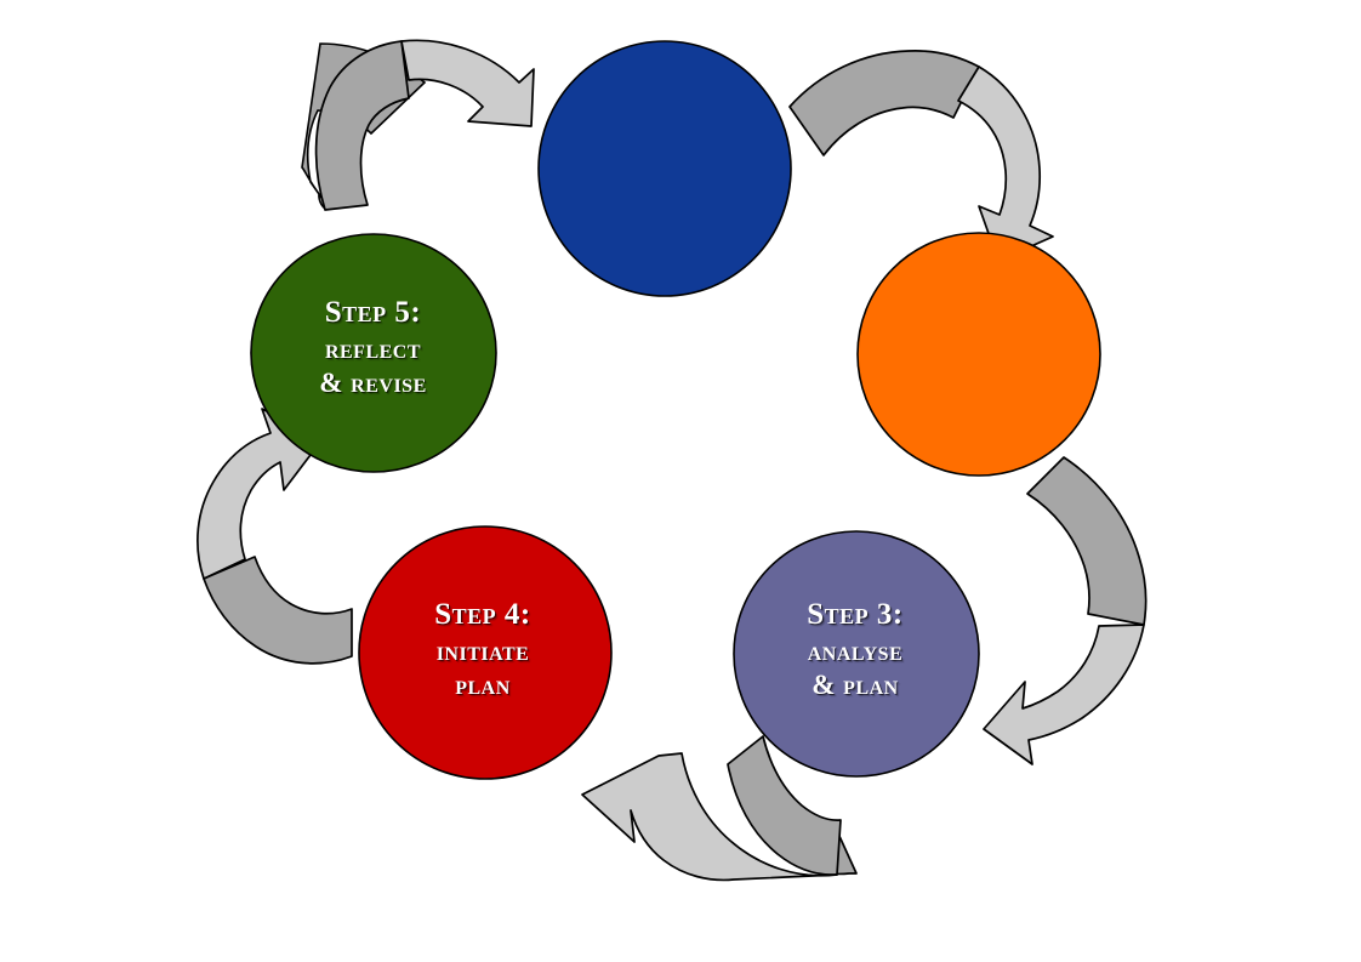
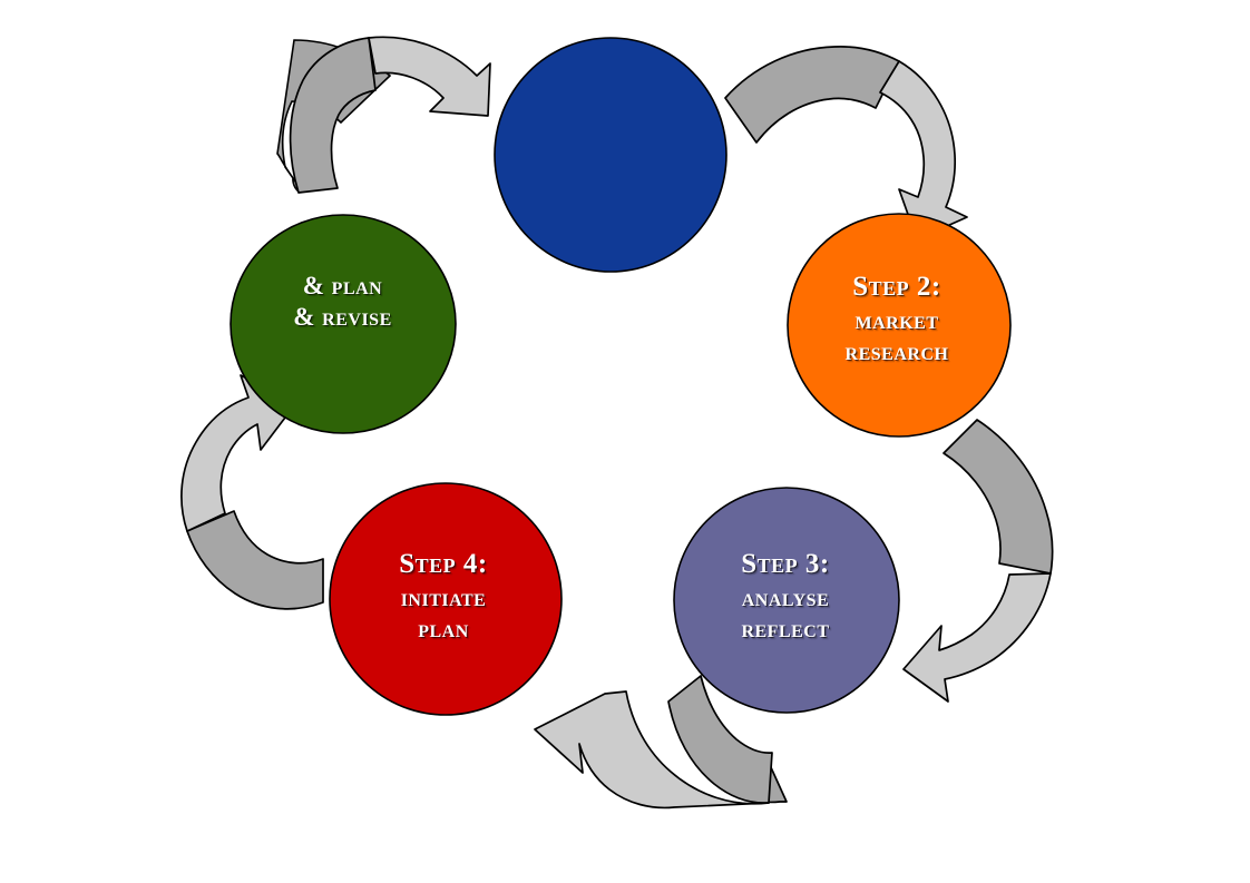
+ Step 2:
+ market
+ research
  Step 3:
  analyse
- & plan
+ reflect
  Step 4:
  initiate
  plan
- Step 5:
- reflect
+ & plan
  & revise
